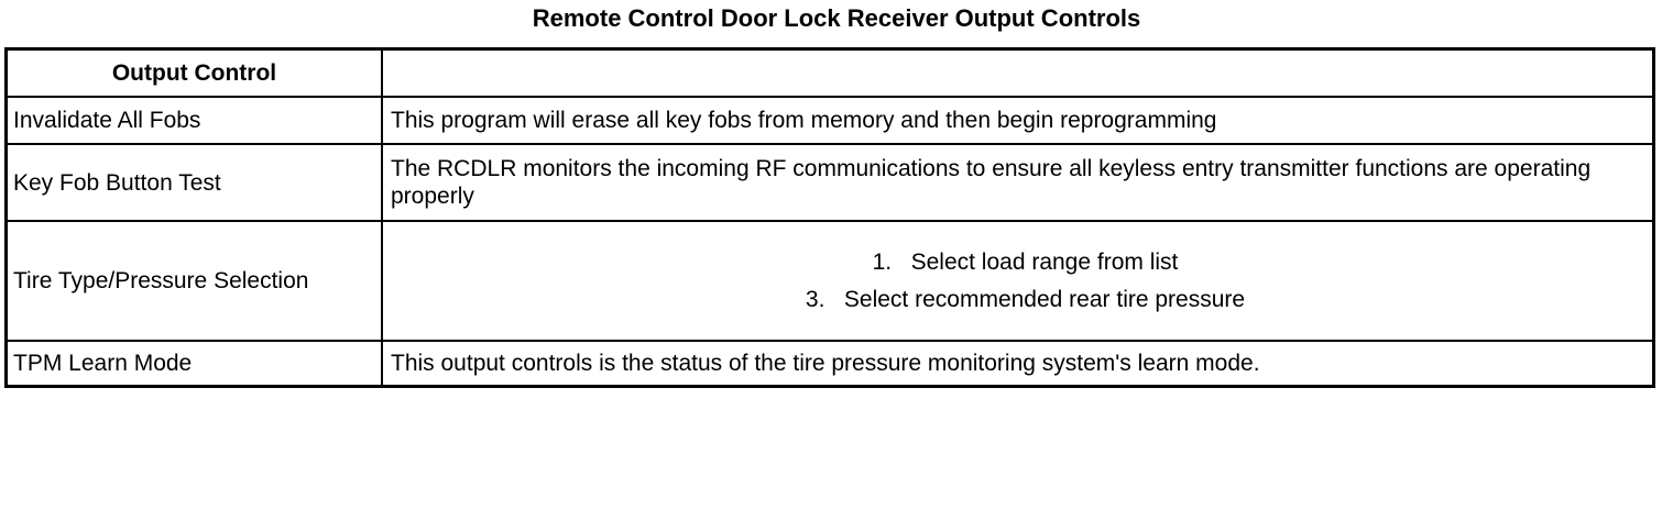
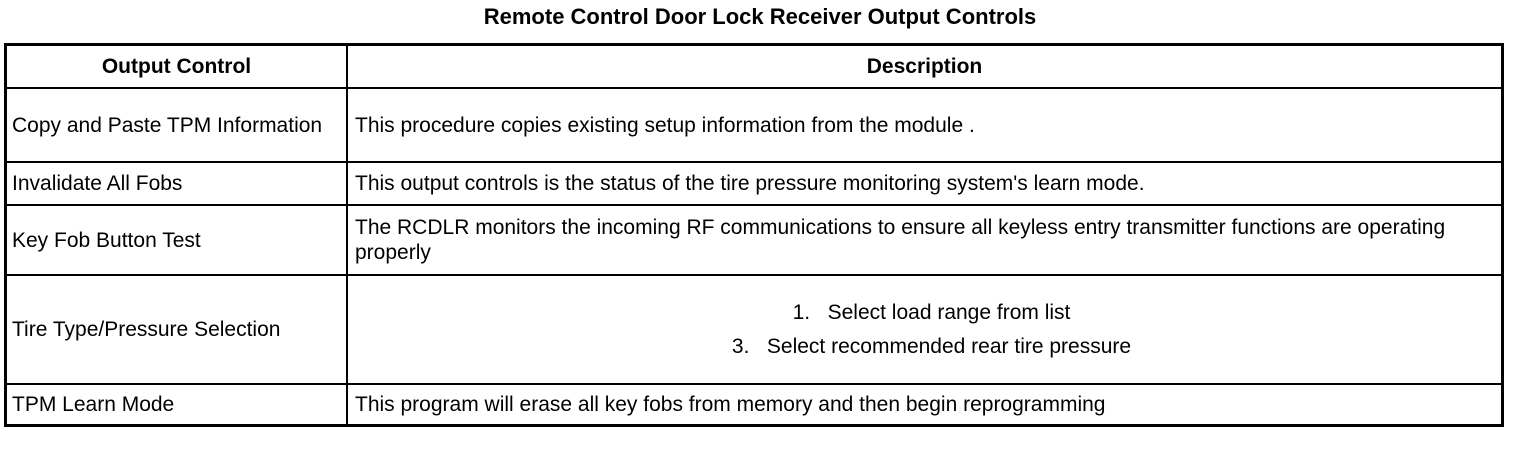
  Remote Control Door Lock Receiver Output Controls
  Output Control
+ Description
+ Copy and Paste TPM Information
+ This procedure copies existing setup information from the module .
  Invalidate All Fobs
- This program will erase all key fobs from memory and then begin reprogramming
+ This output controls is the status of the tire pressure monitoring system's learn mode.
  Key Fob Button Test
  The RCDLR monitors the incoming RF communications to ensure all keyless entry transmitter functions are operating properly
  Tire Type/Pressure Selection
  1.
  Select load range from list
  3.
  Select recommended rear tire pressure
  TPM Learn Mode
- This output controls is the status of the tire pressure monitoring system's learn mode.
+ This program will erase all key fobs from memory and then begin reprogramming
